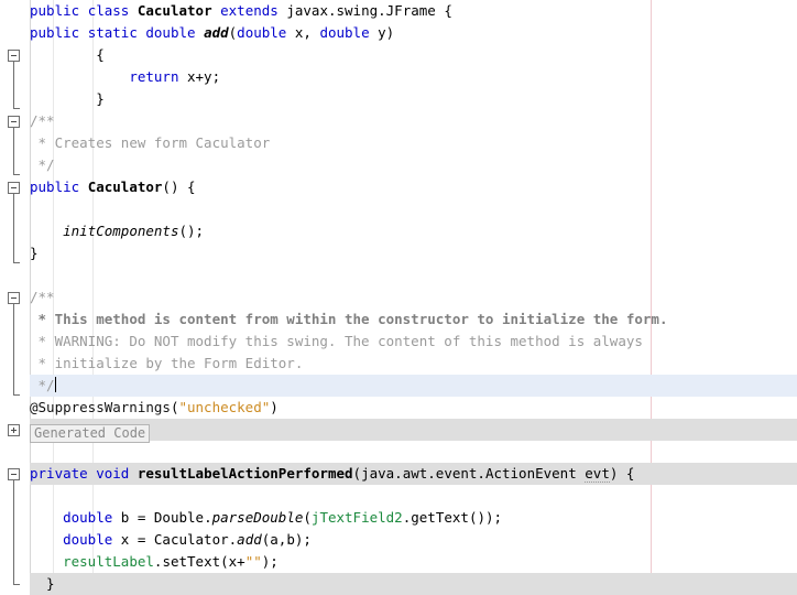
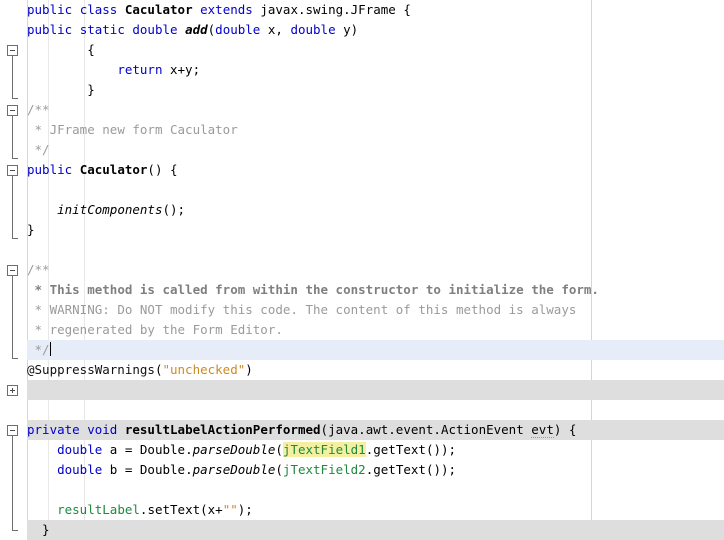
  public class Caculator extends javax.swing.JFrame {
  public static double add(double x, double y)
  {
  return x+y;
  }
  /**
- * Creates new form Caculator
+ * JFrame new form Caculator
  */
  public Caculator() {
  initComponents();
  }
  /**
- * This method is content from within the constructor to initialize the form.
+ * This method is called from within the constructor to initialize the form.
- * WARNING: Do NOT modify this swing. The content of this method is always
+ * WARNING: Do NOT modify this code. The content of this method is always
- * initialize by the Form Editor.
+ * regenerated by the Form Editor.
  */
  @SuppressWarnings("unchecked")
- Generated Code
  private void resultLabelActionPerformed(java.awt.event.ActionEvent evt) {
+ double a = Double.parseDouble(jTextField1.getText());
  double b = Double.parseDouble(jTextField2.getText());
- double x = Caculator.add(a,b);
  resultLabel.setText(x+"");
  }
